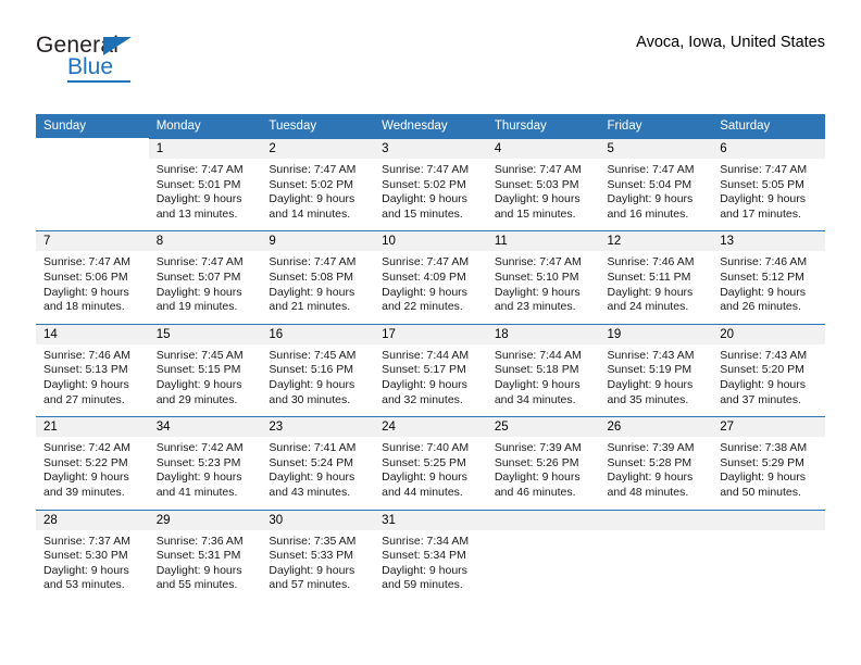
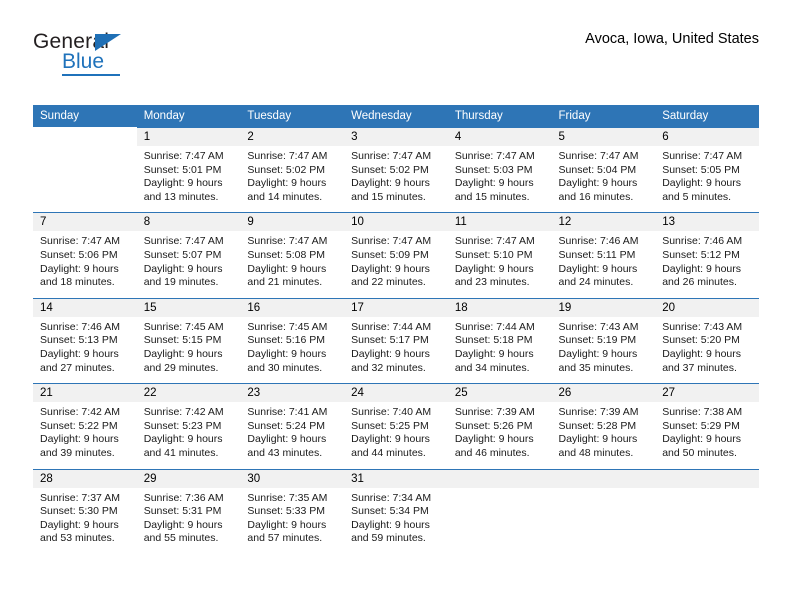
  General
  Blue
  Avoca, Iowa, United States
  Sunday	Monday	Tuesday	Wednesday	Thursday	Friday	Saturday
- 	1Sunrise: 7:47 AMSunset: 5:01 PMDaylight: 9 hoursand 13 minutes.	2Sunrise: 7:47 AMSunset: 5:02 PMDaylight: 9 hoursand 14 minutes.	3Sunrise: 7:47 AMSunset: 5:02 PMDaylight: 9 hoursand 15 minutes.	4Sunrise: 7:47 AMSunset: 5:03 PMDaylight: 9 hoursand 15 minutes.	5Sunrise: 7:47 AMSunset: 5:04 PMDaylight: 9 hoursand 16 minutes.	6Sunrise: 7:47 AMSunset: 5:05 PMDaylight: 9 hoursand 17 minutes.
+ 	1Sunrise: 7:47 AMSunset: 5:01 PMDaylight: 9 hoursand 13 minutes.	2Sunrise: 7:47 AMSunset: 5:02 PMDaylight: 9 hoursand 14 minutes.	3Sunrise: 7:47 AMSunset: 5:02 PMDaylight: 9 hoursand 15 minutes.	4Sunrise: 7:47 AMSunset: 5:03 PMDaylight: 9 hoursand 15 minutes.	5Sunrise: 7:47 AMSunset: 5:04 PMDaylight: 9 hoursand 16 minutes.	6Sunrise: 7:47 AMSunset: 5:05 PMDaylight: 9 hoursand 5 minutes.
- 7Sunrise: 7:47 AMSunset: 5:06 PMDaylight: 9 hoursand 18 minutes.	8Sunrise: 7:47 AMSunset: 5:07 PMDaylight: 9 hoursand 19 minutes.	9Sunrise: 7:47 AMSunset: 5:08 PMDaylight: 9 hoursand 21 minutes.	10Sunrise: 7:47 AMSunset: 4:09 PMDaylight: 9 hoursand 22 minutes.	11Sunrise: 7:47 AMSunset: 5:10 PMDaylight: 9 hoursand 23 minutes.	12Sunrise: 7:46 AMSunset: 5:11 PMDaylight: 9 hoursand 24 minutes.	13Sunrise: 7:46 AMSunset: 5:12 PMDaylight: 9 hoursand 26 minutes.
+ 7Sunrise: 7:47 AMSunset: 5:06 PMDaylight: 9 hoursand 18 minutes.	8Sunrise: 7:47 AMSunset: 5:07 PMDaylight: 9 hoursand 19 minutes.	9Sunrise: 7:47 AMSunset: 5:08 PMDaylight: 9 hoursand 21 minutes.	10Sunrise: 7:47 AMSunset: 5:09 PMDaylight: 9 hoursand 22 minutes.	11Sunrise: 7:47 AMSunset: 5:10 PMDaylight: 9 hoursand 23 minutes.	12Sunrise: 7:46 AMSunset: 5:11 PMDaylight: 9 hoursand 24 minutes.	13Sunrise: 7:46 AMSunset: 5:12 PMDaylight: 9 hoursand 26 minutes.
  14Sunrise: 7:46 AMSunset: 5:13 PMDaylight: 9 hoursand 27 minutes.	15Sunrise: 7:45 AMSunset: 5:15 PMDaylight: 9 hoursand 29 minutes.	16Sunrise: 7:45 AMSunset: 5:16 PMDaylight: 9 hoursand 30 minutes.	17Sunrise: 7:44 AMSunset: 5:17 PMDaylight: 9 hoursand 32 minutes.	18Sunrise: 7:44 AMSunset: 5:18 PMDaylight: 9 hoursand 34 minutes.	19Sunrise: 7:43 AMSunset: 5:19 PMDaylight: 9 hoursand 35 minutes.	20Sunrise: 7:43 AMSunset: 5:20 PMDaylight: 9 hoursand 37 minutes.
- 21Sunrise: 7:42 AMSunset: 5:22 PMDaylight: 9 hoursand 39 minutes.	34Sunrise: 7:42 AMSunset: 5:23 PMDaylight: 9 hoursand 41 minutes.	23Sunrise: 7:41 AMSunset: 5:24 PMDaylight: 9 hoursand 43 minutes.	24Sunrise: 7:40 AMSunset: 5:25 PMDaylight: 9 hoursand 44 minutes.	25Sunrise: 7:39 AMSunset: 5:26 PMDaylight: 9 hoursand 46 minutes.	26Sunrise: 7:39 AMSunset: 5:28 PMDaylight: 9 hoursand 48 minutes.	27Sunrise: 7:38 AMSunset: 5:29 PMDaylight: 9 hoursand 50 minutes.
+ 21Sunrise: 7:42 AMSunset: 5:22 PMDaylight: 9 hoursand 39 minutes.	22Sunrise: 7:42 AMSunset: 5:23 PMDaylight: 9 hoursand 41 minutes.	23Sunrise: 7:41 AMSunset: 5:24 PMDaylight: 9 hoursand 43 minutes.	24Sunrise: 7:40 AMSunset: 5:25 PMDaylight: 9 hoursand 44 minutes.	25Sunrise: 7:39 AMSunset: 5:26 PMDaylight: 9 hoursand 46 minutes.	26Sunrise: 7:39 AMSunset: 5:28 PMDaylight: 9 hoursand 48 minutes.	27Sunrise: 7:38 AMSunset: 5:29 PMDaylight: 9 hoursand 50 minutes.
  28Sunrise: 7:37 AMSunset: 5:30 PMDaylight: 9 hoursand 53 minutes.	29Sunrise: 7:36 AMSunset: 5:31 PMDaylight: 9 hoursand 55 minutes.	30Sunrise: 7:35 AMSunset: 5:33 PMDaylight: 9 hoursand 57 minutes.	31Sunrise: 7:34 AMSunset: 5:34 PMDaylight: 9 hoursand 59 minutes.
